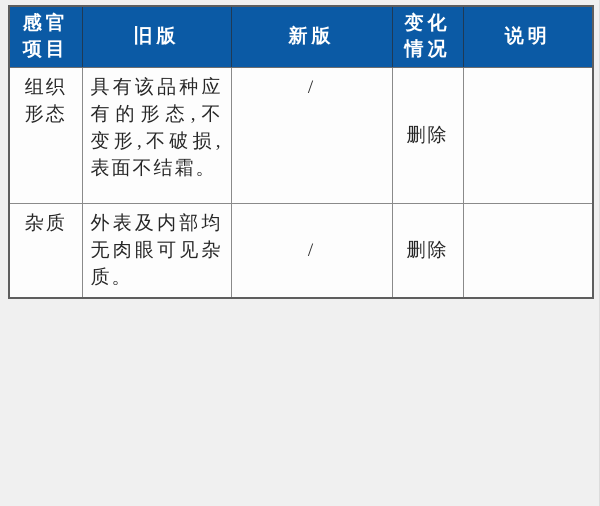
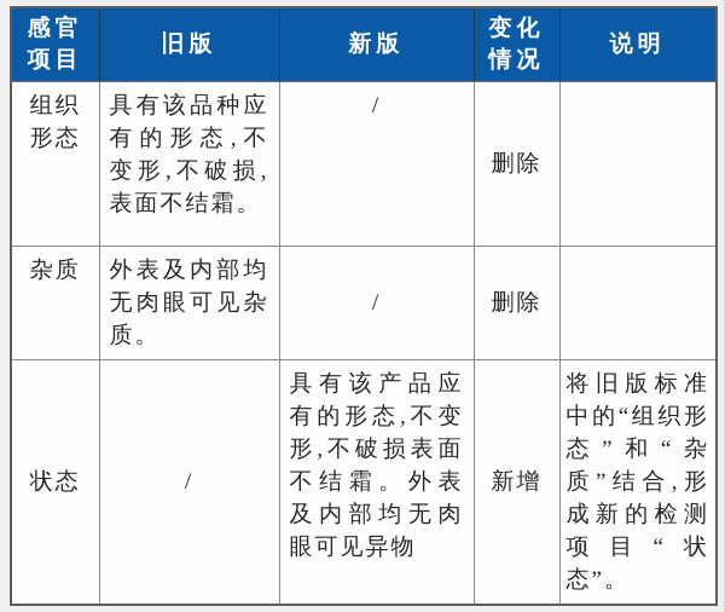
  感官项目	旧版	新版	变化情况	说明
  组织形态	具有该品种应有的形态,不变形,不破损,表面不结霜。	/	删除
  杂质	外表及内部均无肉眼可见杂质。	/	删除
+ 状态	/	具有该产品应有的形态,不变形,不破损表面不结霜。外表及内部均无肉眼可见异物	新增	将旧版标准中的“组织形态”和“杂质”结合,形成新的检测项目“状态”。
